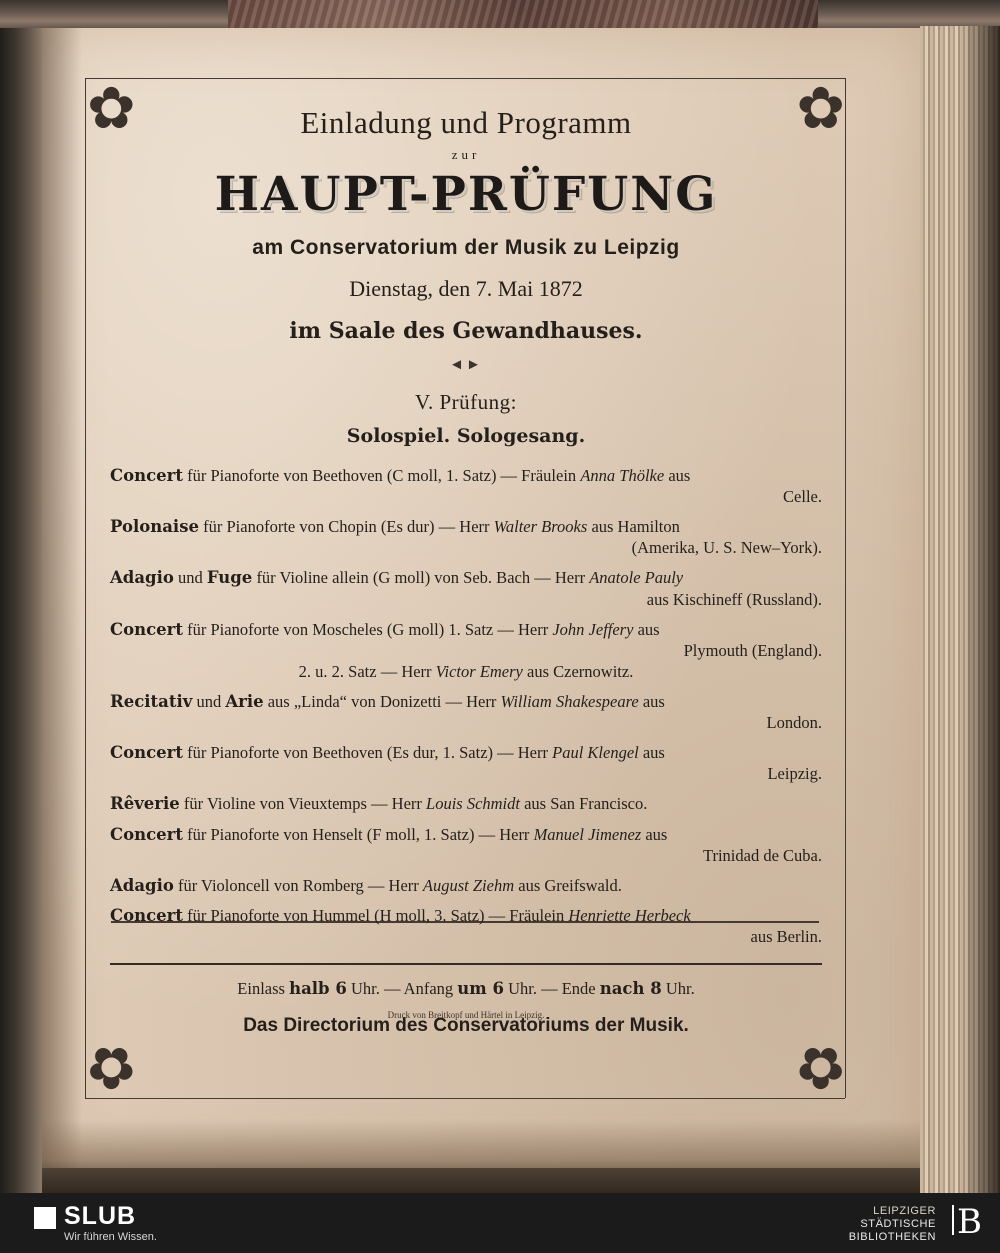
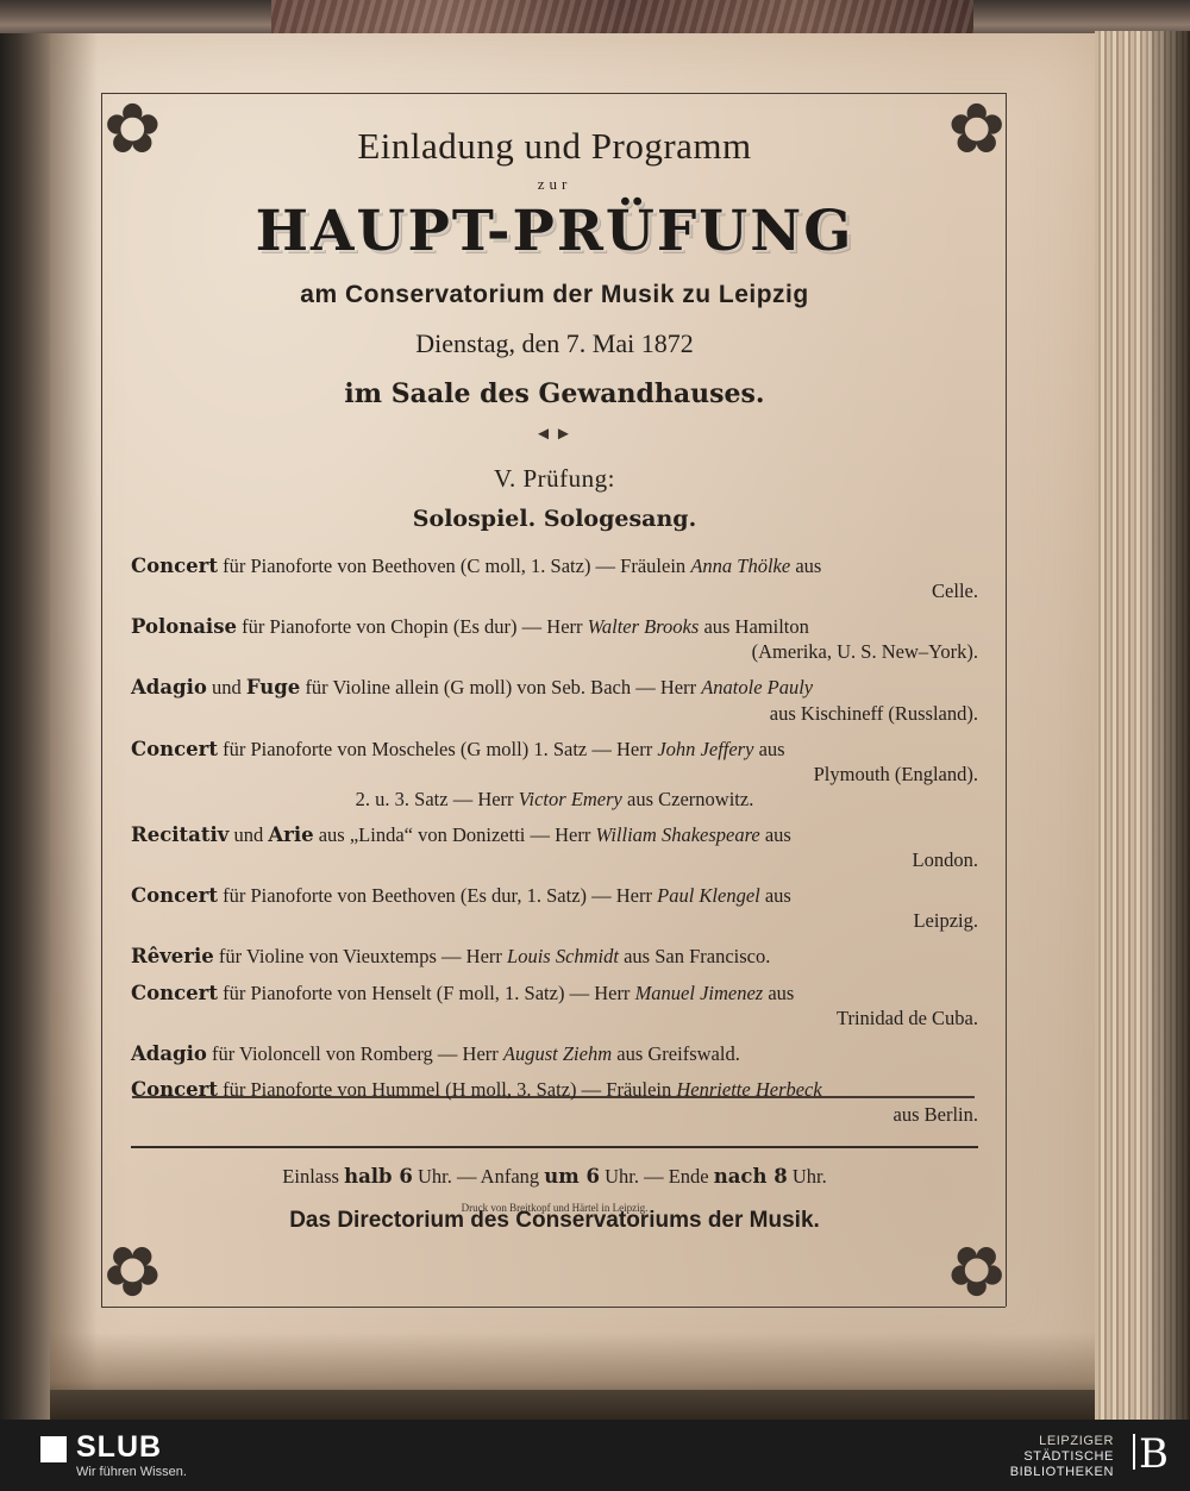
  ✿
  Einladung und Programm
  zur
  HAUPT-PRÜFUNG
  am Conservatorium der Musik zu Leipzig
  Dienstag, den 7. Mai 1872
  im Saale des Gewandhauses.
  ◄►
  V. Prüfung:
  Solospiel. Sologesang.
  Concert für Pianoforte von Beethoven (C moll, 1. Satz) — Fräulein Anna Thölke aus
  Celle.
  Polonaise für Pianoforte von Chopin (Es dur) — Herr Walter Brooks aus Hamilton
  (Amerika, U. S. New–York).
  Adagio und Fuge für Violine allein (G moll) von Seb. Bach — Herr Anatole Pauly
  aus Kischineff (Russland).
  Concert für Pianoforte von Moscheles (G moll) 1. Satz — Herr John Jeffery aus
  Plymouth (England).
- 2. u. 2. Satz — Herr Victor Emery aus Czernowitz.
+ 2. u. 3. Satz — Herr Victor Emery aus Czernowitz.
  Recitativ und Arie aus „Linda“ von Donizetti — Herr William Shakespeare aus
  London.
  Concert für Pianoforte von Beethoven (Es dur, 1. Satz) — Herr Paul Klengel aus
  Leipzig.
  Rêverie für Violine von Vieuxtemps — Herr Louis Schmidt aus San Francisco.
  Concert für Pianoforte von Henselt (F moll, 1. Satz) — Herr Manuel Jimenez aus
  Trinidad de Cuba.
  Adagio für Violoncell von Romberg — Herr August Ziehm aus Greifswald.
  Concert für Pianoforte von Hummel (H moll, 3. Satz) — Fräulein Henriette Herbeck
  aus Berlin.
  Einlass halb 6 Uhr. — Anfang um 6 Uhr. — Ende nach 8 Uhr.
  Das Directorium des Conservatoriums der Musik.
  Druck von Breitkopf und Härtel in Leipzig.
  SLUB
  Wir führen Wissen.
  LEIPZIGER
  STÄDTISCHE
  BIBLIOTHEKEN
  B
